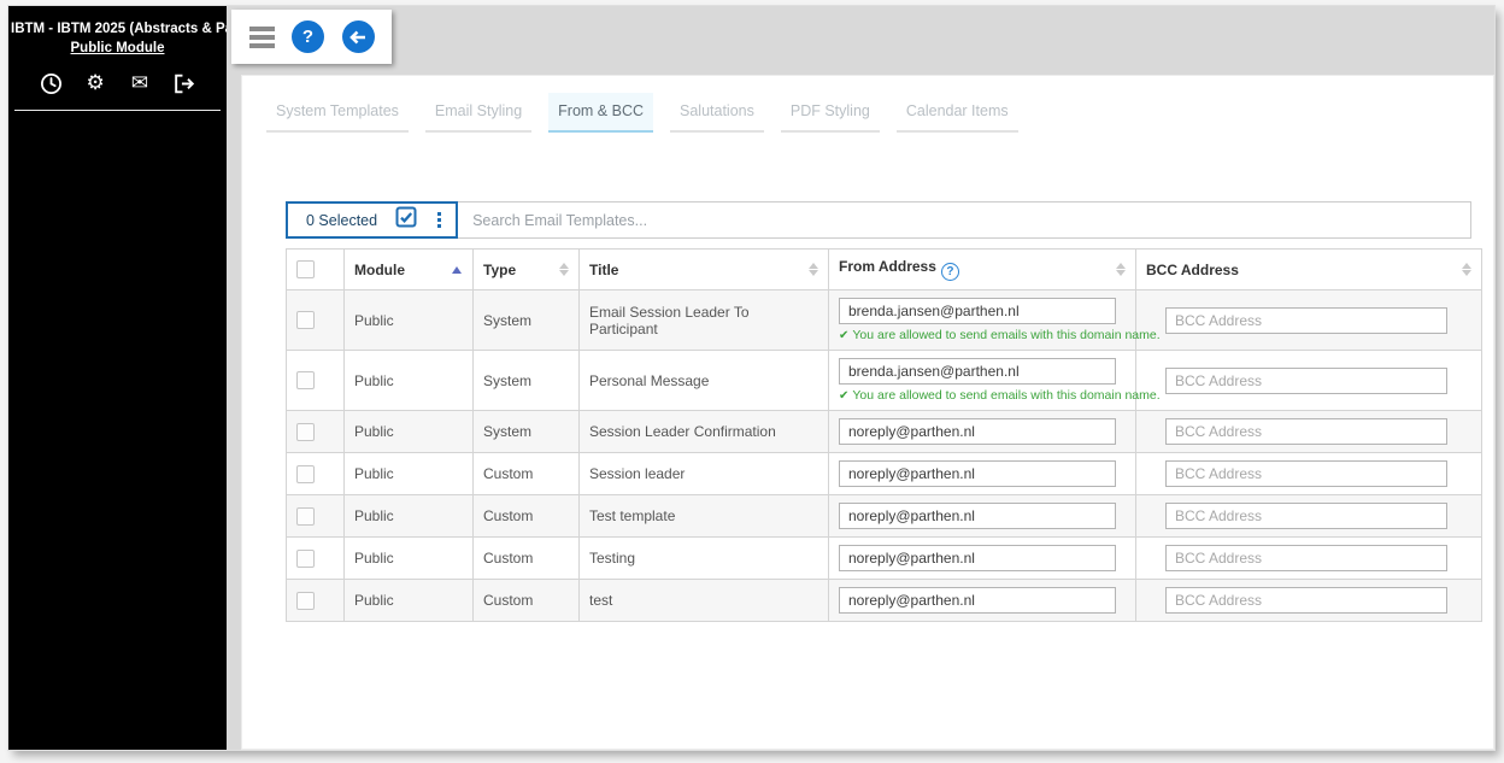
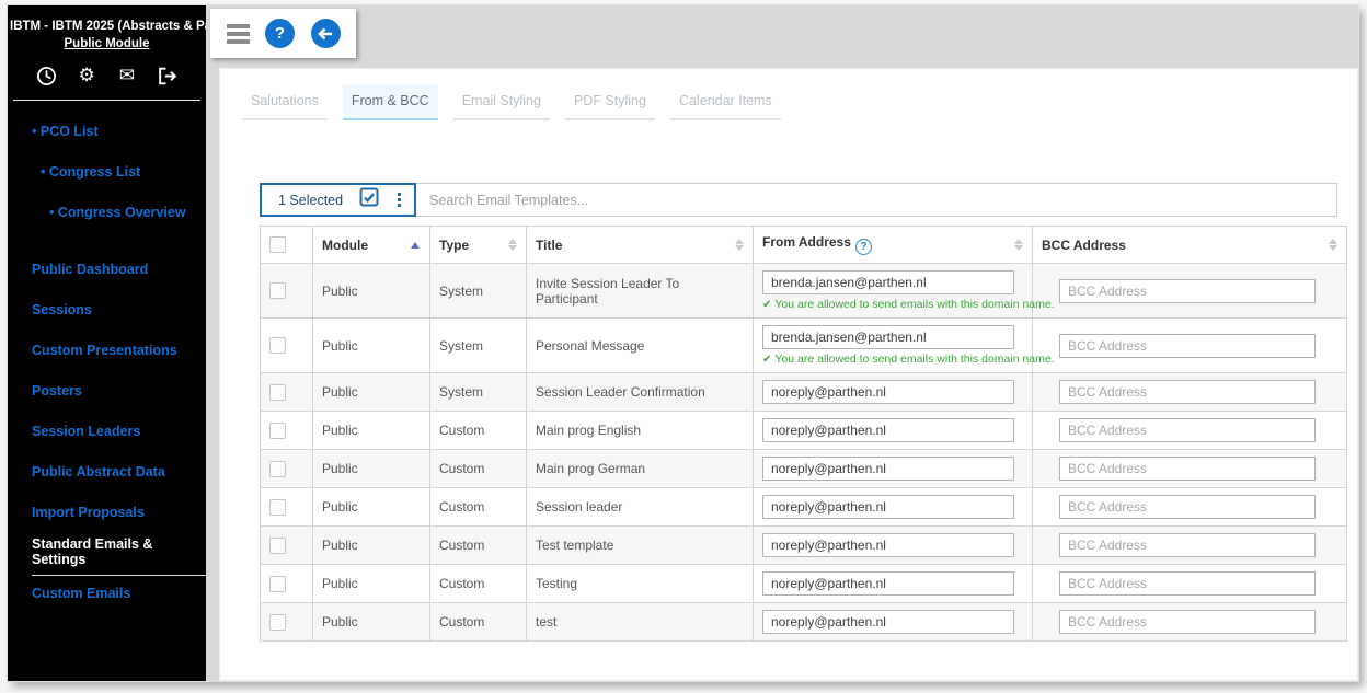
  IBTM - IBTM 2025 (Abstracts & P
  Public Module
  ⚙
  ✉
+ PCO List
+ Congress List
+ Congress Overview
+ Public Dashboard
+ Sessions
+ Custom Presentations
+ Posters
+ Session Leaders
+ Public Abstract Data
+ Import Proposals
+ Standard Emails & Settings
+ Custom Emails
  ?
- System Templates
- Email Styling
+ Salutations
  From & BCC
- Salutations
+ Email Styling
  PDF Styling
  Calendar Items
- 0 Selected
+ 1 Selected
  Search Email Templates...
  	Module	Type	Title	From Address ?	BCC Address
- 	Public	System	Email Session Leader To Participant	brenda.jansen@parthen.nl ✔ You are allowed to send emails with this domain name.	BCC Address
+ 	Public	System	Invite Session Leader To Participant	brenda.jansen@parthen.nl ✔ You are allowed to send emails with this domain name.	BCC Address
  	Public	System	Personal Message	brenda.jansen@parthen.nl ✔ You are allowed to send emails with this domain name.	BCC Address
  	Public	System	Session Leader Confirmation	noreply@parthen.nl	BCC Address
+ 	Public	Custom	Main prog English	noreply@parthen.nl	BCC Address
+ 	Public	Custom	Main prog German	noreply@parthen.nl	BCC Address
  	Public	Custom	Session leader	noreply@parthen.nl	BCC Address
  	Public	Custom	Test template	noreply@parthen.nl	BCC Address
  	Public	Custom	Testing	noreply@parthen.nl	BCC Address
  	Public	Custom	test	noreply@parthen.nl	BCC Address
